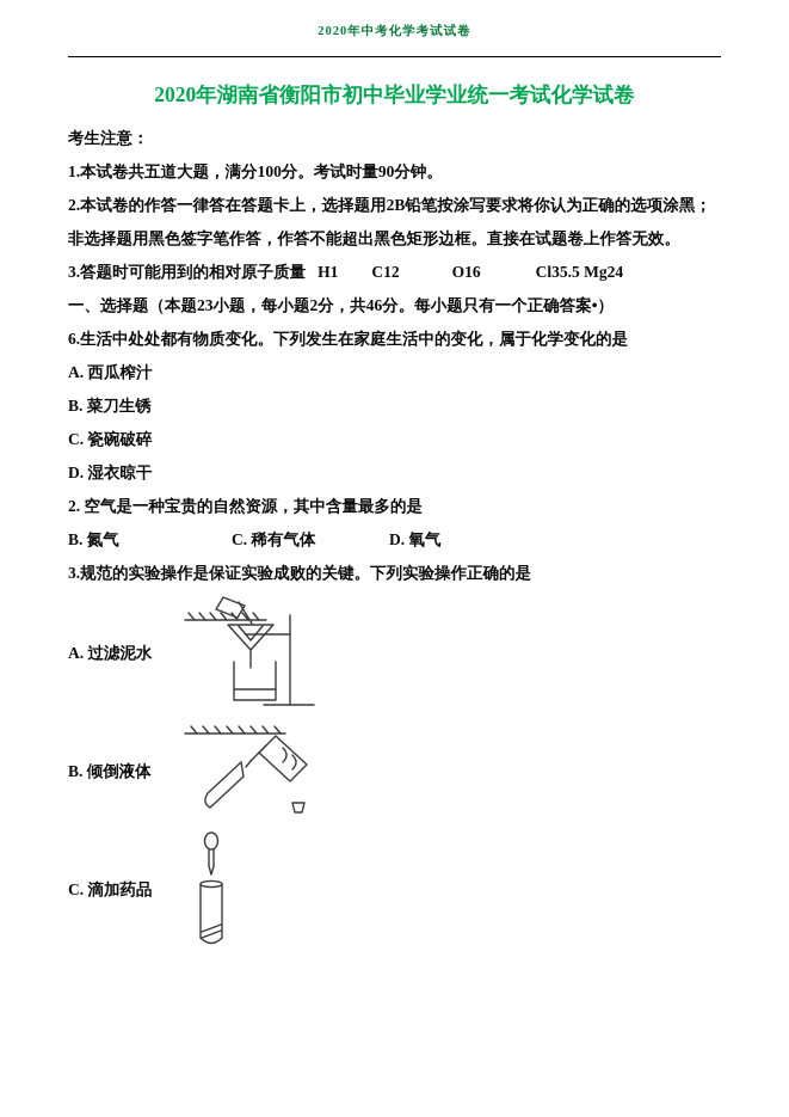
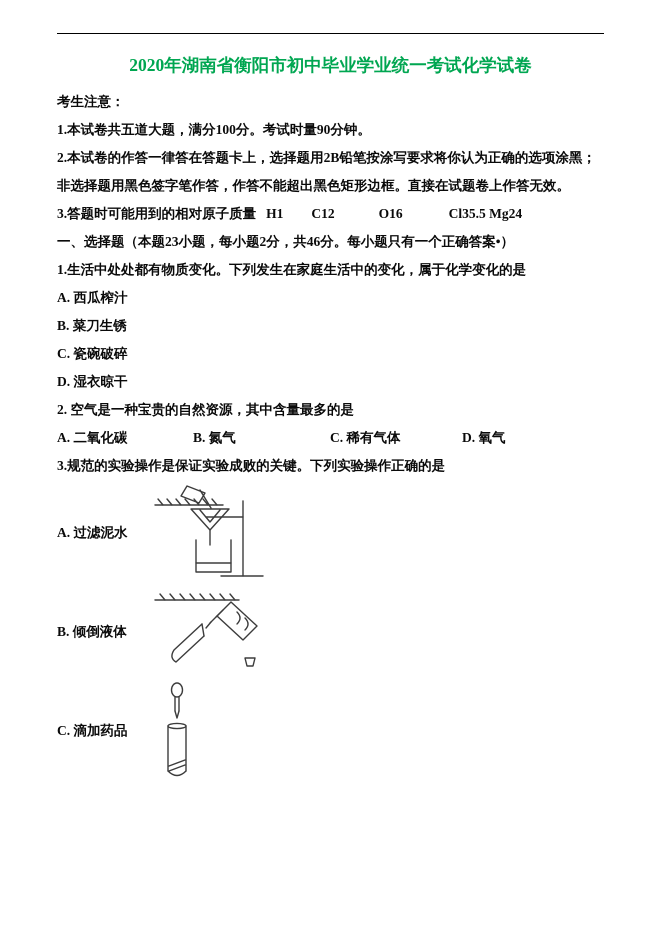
- 2020年中考化学考试试卷
  2020年湖南省衡阳市初中毕业学业统一考试化学试卷
  考生注意：
  1.本试卷共五道大题，满分100分。考试时量90分钟。
  2.本试卷的作答一律答在答题卡上，选择题用2B铅笔按涂写要求将你认为正确的选项涂黑；非选择题用黑色签字笔作答，作答不能超出黑色矩形边框。直接在试题卷上作答无效。
  3.答题时可能用到的相对原子质量 H1 C12 O16 Cl35.5 Mg24
  一、选择题（本题23小题，每小题2分，共46分。每小题只有一个正确答案•）
- 6.生活中处处都有物质变化。下列发生在家庭生活中的变化，属于化学变化的是
+ 1.生活中处处都有物质变化。下列发生在家庭生活中的变化，属于化学变化的是
  A. 西瓜榨汁
  B. 菜刀生锈
  C. 瓷碗破碎
  D. 湿衣晾干
  2. 空气是一种宝贵的自然资源，其中含量最多的是
+ A. 二氧化碳
  B. 氮气
  C. 稀有气体
  D. 氧气
  3.规范的实验操作是保证实验成败的关键。下列实验操作正确的是
  A. 过滤泥水
  B. 倾倒液体
  C. 滴加药品
